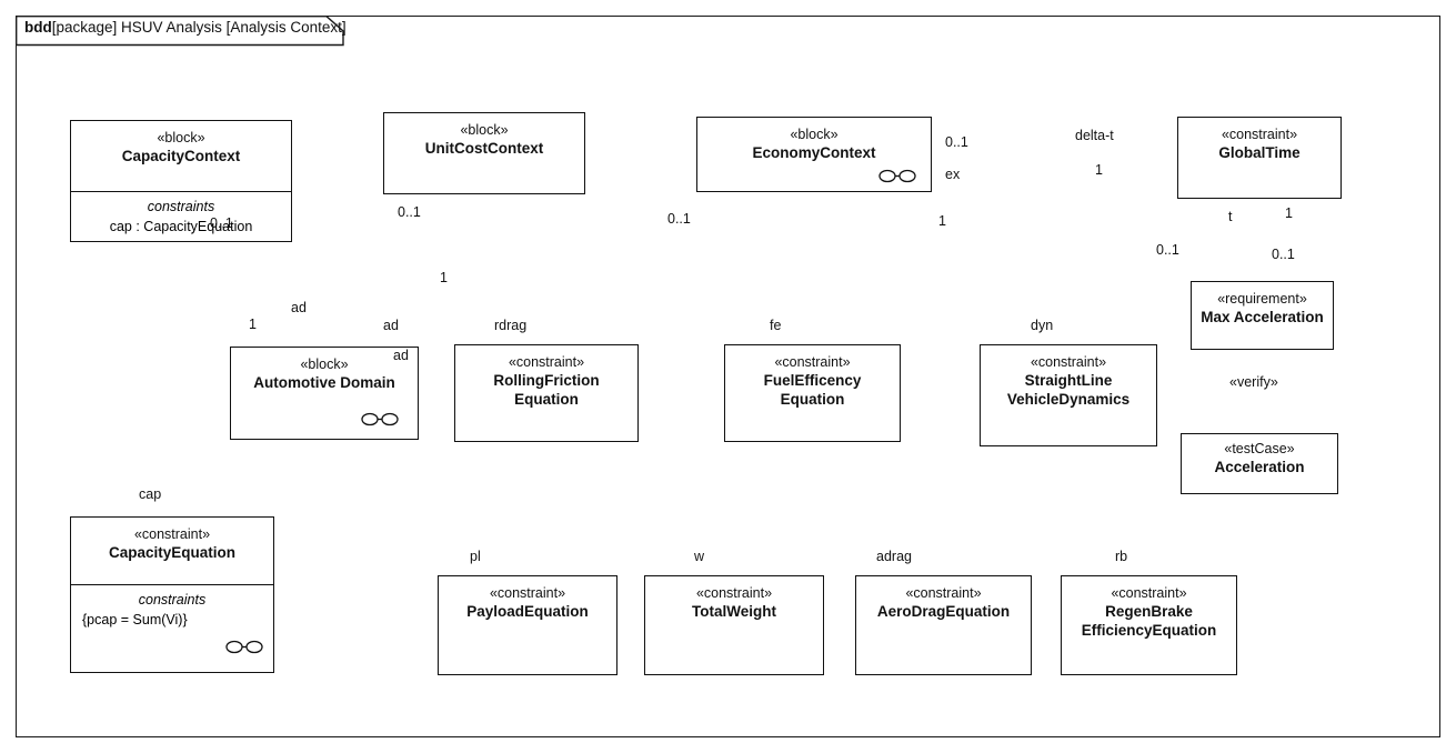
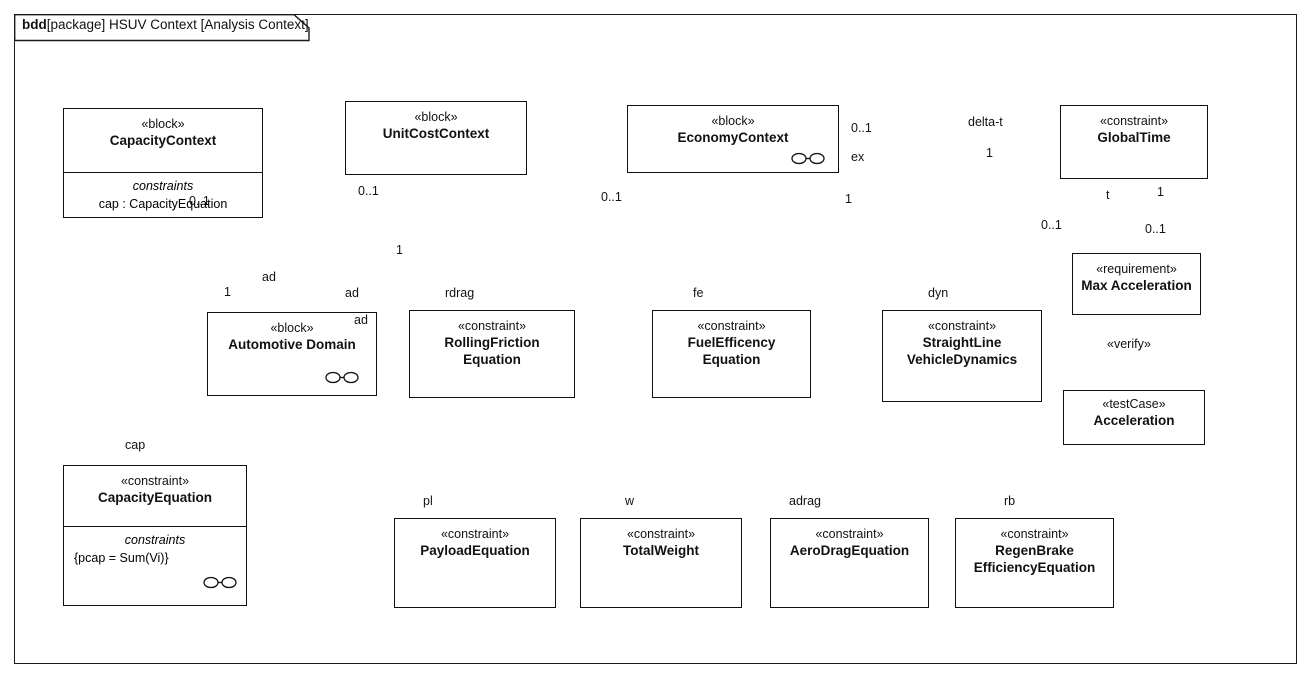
- bdd[package] HSUV Analysis [Analysis Context]
+ bdd[package] HSUV Context [Analysis Context]
  «block»
  CapacityContext
  constraints
  cap : CapacityEquation
  «block»
  UnitCostContext
  «block»
  EconomyContext
  «constraint»
  GlobalTime
  «requirement»
  Max Acceleration
  «block»
  Automotive Domain
  «constraint»
  RollingFriction Equation
  «constraint»
  FuelEfficency Equation
  «constraint»
  StraightLine
  VehicleDynamics
  «testCase»
  Acceleration
  «constraint»
  CapacityEquation
  constraints
  {pcap = Sum(Vi)}
  «constraint»
  PayloadEquation
  «constraint»
  TotalWeight
  «constraint»
  AeroDragEquation
  «constraint»
  RegenBrake
  EfficiencyEquation
  cap
  0..1
  1
  ad
  0..1
  1
  ad
  0..1
  ad
  0..1
  delta-t
  1
  ex
  1
  0..1
  t
  1
  0..1
  «verify»
  rdrag
  fe
  dyn
  pl
  w
  adrag
  rb
